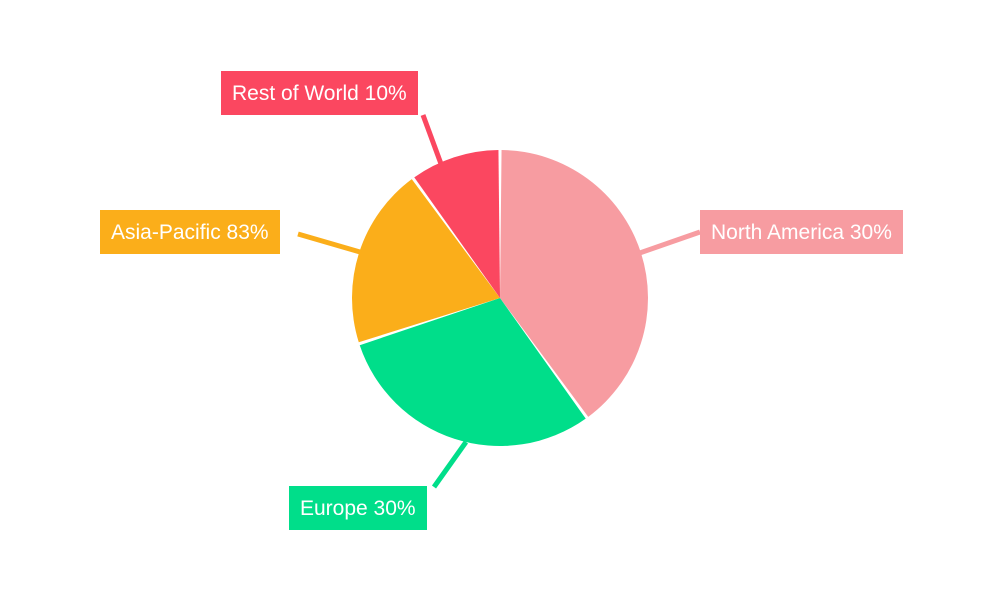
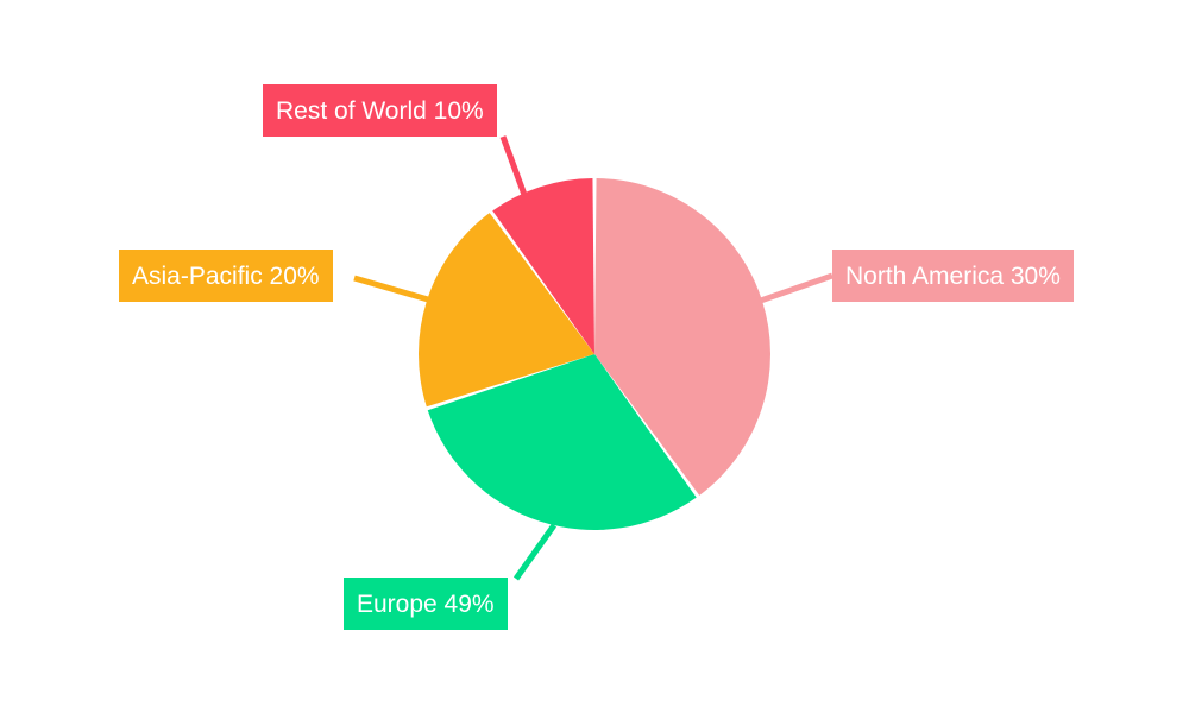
  North America 30%
- Europe 30%
+ Europe 49%
- Asia-Pacific 83%
+ Asia-Pacific 20%
  Rest of World 10%
